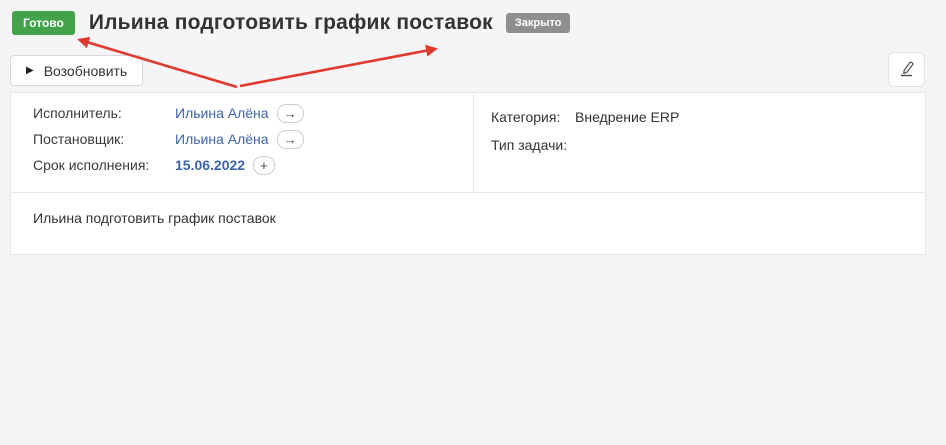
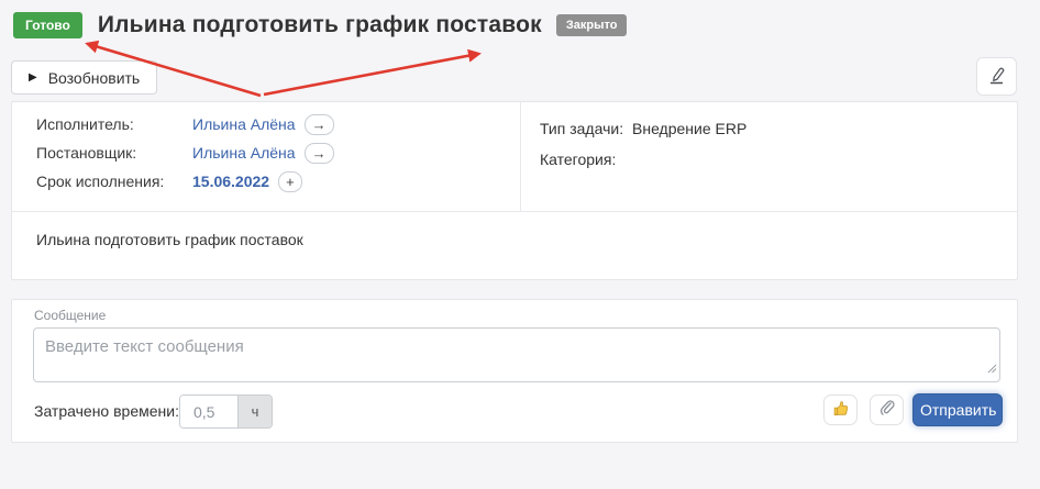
  Готово
  Ильина подготовить график поставок
  Закрыто
  ▶
  Возобновить
  Исполнитель:
  Ильина Алёна
  →
  Постановщик:
  Ильина Алёна
  →
  Срок исполнения:
  15.06.2022
  +
- Категория:
+ Тип задачи:
  Внедрение ERP
- Тип задачи:
+ Категория:
  Ильина подготовить график поставок
+ Сообщение
+ Введите текст сообщения
+ Затрачено времени:
+ 0,5
+ ч
+ Отправить
